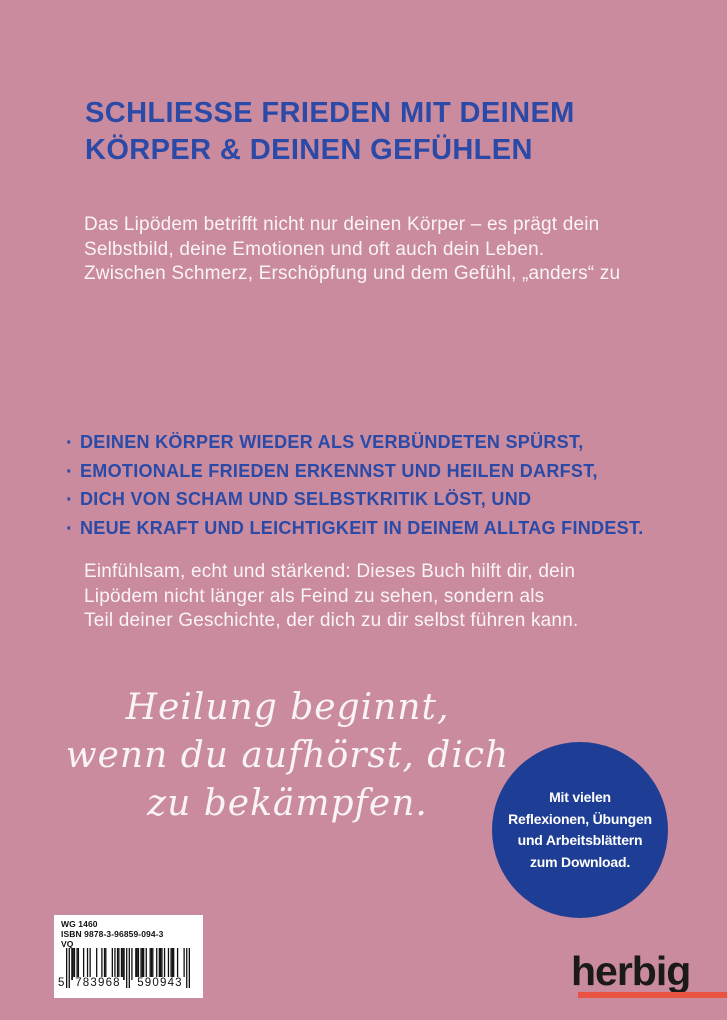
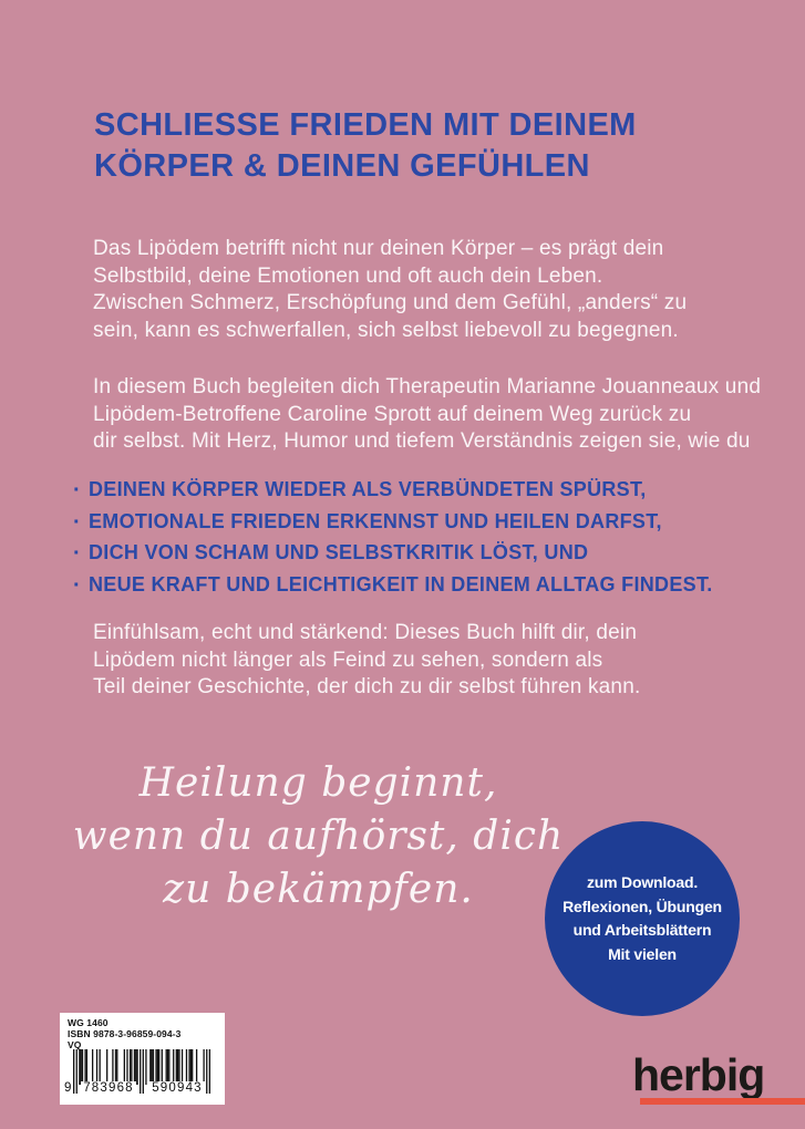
  SCHLIESSE FRIEDEN MIT DEINEM
  KÖRPER & DEINEN GEFÜHLEN
  Das Lipödem betrifft nicht nur deinen Körper – es prägt dein
  Selbstbild, deine Emotionen und oft auch dein Leben.
  Zwischen Schmerz, Erschöpfung und dem Gefühl, „anders“ zu
+ sein, kann es schwerfallen, sich selbst liebevoll zu begegnen.
+ In diesem Buch begleiten dich Therapeutin Marianne Jouanneaux und
+ Lipödem-Betroffene Caroline Sprott auf deinem Weg zurück zu
+ dir selbst. Mit Herz, Humor und tiefem Verständnis zeigen sie, wie du
  ·
  DEINEN KÖRPER WIEDER ALS VERBÜNDETEN SPÜRST,
  ·
  EMOTIONALE FRIEDEN ERKENNST UND HEILEN DARFST,
  ·
  DICH VON SCHAM UND SELBSTKRITIK LÖST, UND
  ·
  NEUE KRAFT UND LEICHTIGKEIT IN DEINEM ALLTAG FINDEST.
  Einfühlsam, echt und stärkend: Dieses Buch hilft dir, dein
  Lipödem nicht länger als Feind zu sehen, sondern als
  Teil deiner Geschichte, der dich zu dir selbst führen kann.
  Heilung beginnt,
  wenn du aufhörst, dich
  zu bekämpfen.
- Mit vielen
+ zum Download.
  Reflexionen, Übungen
  und Arbeitsblättern
- zum Download.
+ Mit vielen
  WG 1460
  ISBN 9878-3-96859-094-3
  VQ
- 5
+ 9
  783968
  590943
  herbig
